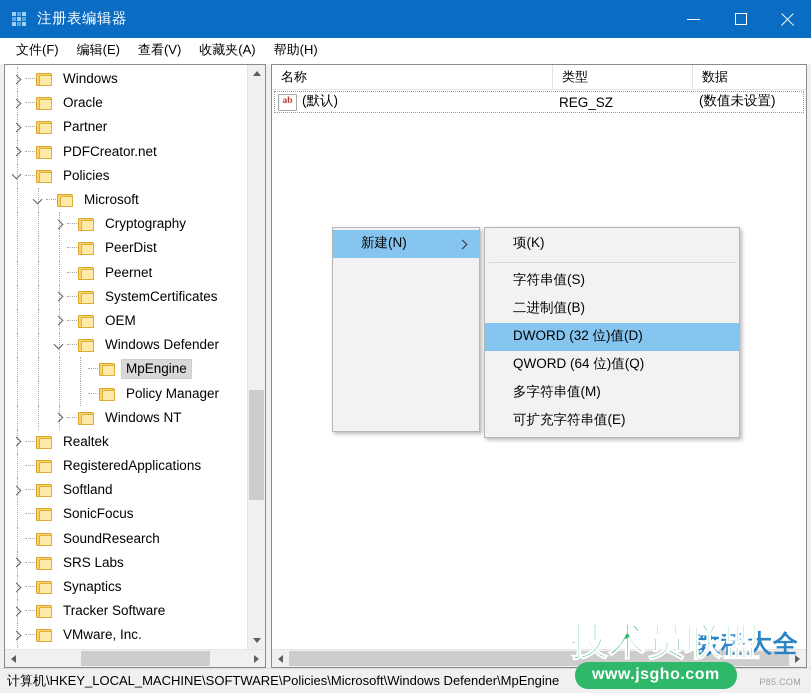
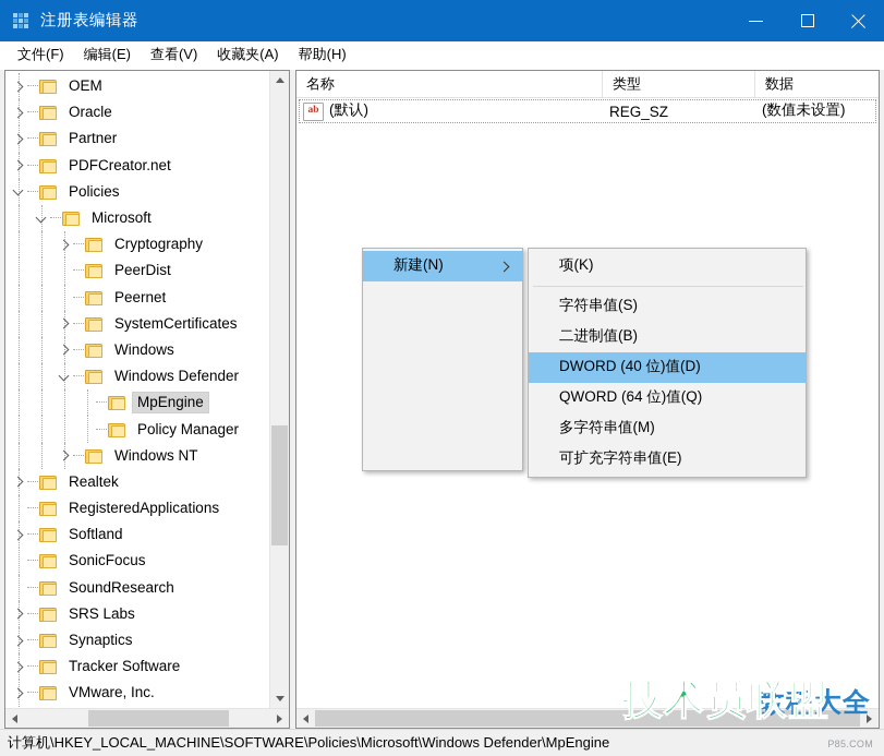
  注册表编辑器
  文件(F)
  编辑(E)
  查看(V)
  收藏夹(A)
  帮助(H)
- Windows
+ OEM
  Oracle
  Partner
  PDFCreator.net
  Policies
  Microsoft
  Cryptography
  PeerDist
  Peernet
  SystemCertificates
- OEM
+ Windows
  Windows Defender
  MpEngine
  Policy Manager
  Windows NT
  Realtek
  RegisteredApplications
  Softland
  SonicFocus
  SoundResearch
  SRS Labs
  Synaptics
  Tracker Software
  VMware, Inc.
  名称
  类型
  数据
  ab
  (默认)
  REG_SZ
  (数值未设置)
  计算机\HKEY_LOCAL_MACHINE\SOFTWARE\Policies\Microsoft\Windows Defender\MpEngine
  新建(N)
  项(K)
  字符串值(S)
  二进制值(B)
- DWORD (32 位)值(D)
+ DWORD (40 位)值(D)
  QWORD (64 位)值(Q)
  多字符串值(M)
  可扩充字符串值(E)
  教程大全
  技术员联盟
- www.jsgho.com
  P85.COM
